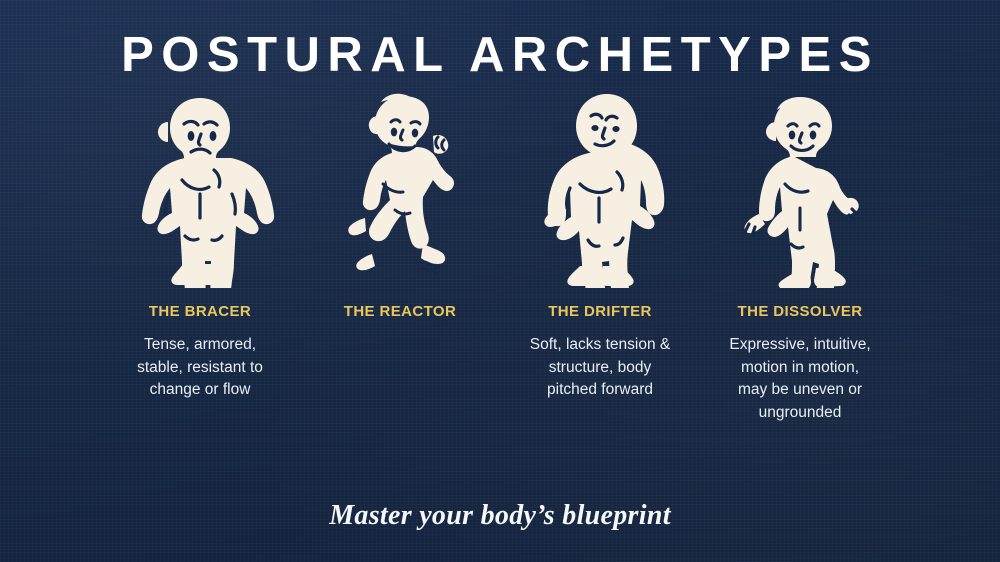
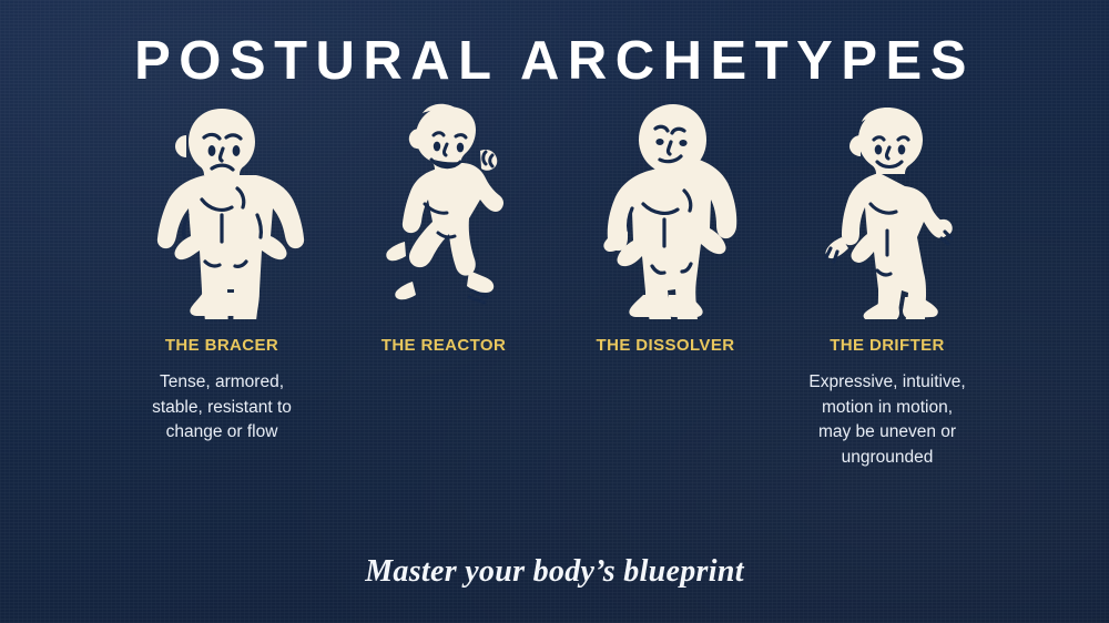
  POSTURAL ARCHETYPES
  THE BRACER
  Tense, armored, stable, resistant to change or flow
  THE REACTOR
- THE DRIFTER
+ THE DISSOLVER
- Soft, lacks tension & structure, body pitched forward
- THE DISSOLVER
+ THE DRIFTER
  Expressive, intuitive, motion in motion, may be uneven or ungrounded
  Master your body’s blueprint
